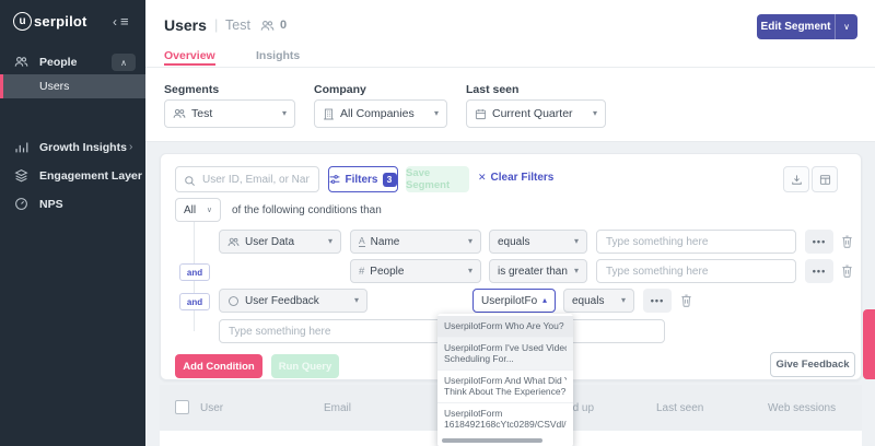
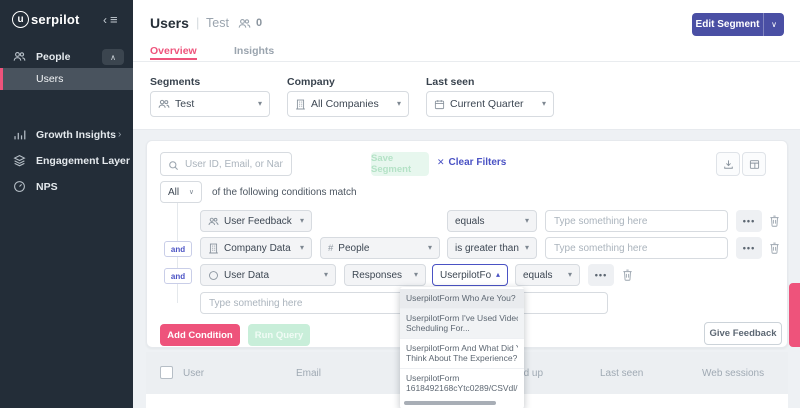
  u
  serpilot
  ‹
  ≡
  People
  Users
  Growth Insights
  Engagement Layer
  NPS
  Users
  |
  Test
  0
  Edit Segment
  Overview
  Insights
  Segments
  Test
  Company
  All Companies
  Last seen
  Current Quarter
  User ID, Email, or Na
- Filters
- 3
  Save Segment
  ✕
  Clear Filters
  All
- of the following conditions than
+ of the following conditions match
- User Data
+ User Feedback
- A
- Name
  equals
  Type something here
  and
+ Company Data
  #
  People
  is greater than
  Type something here
  and
- User Feedback
+ User Data
+ Responses
  UserpilotFo
  equals
  Type something here
  Add Condition
  Run Query
  Give Feedback
  User
  Email
  Last seen
  Web sessions
  UserpilotForm Who Are You?
  UserpilotForm I've Used Vide
  Scheduling For...
  UserpilotForm And What Did
  Think About The Experience?
  UserpilotForm
